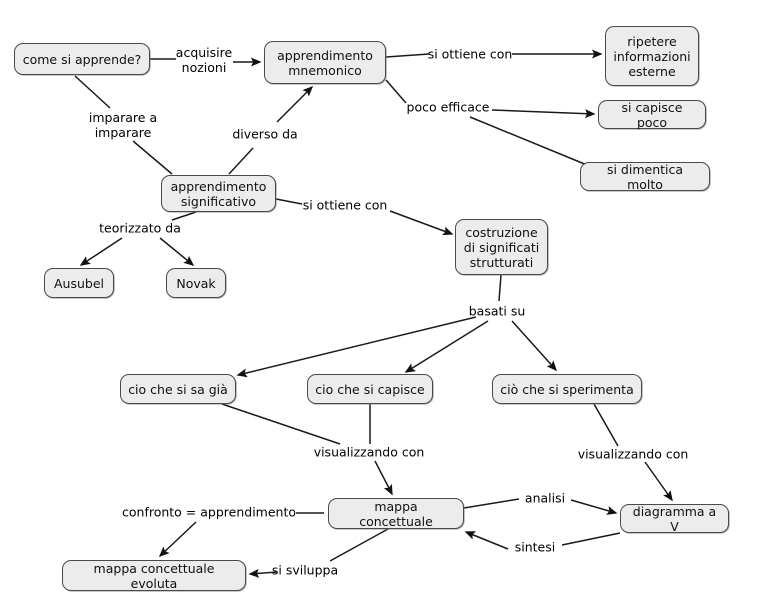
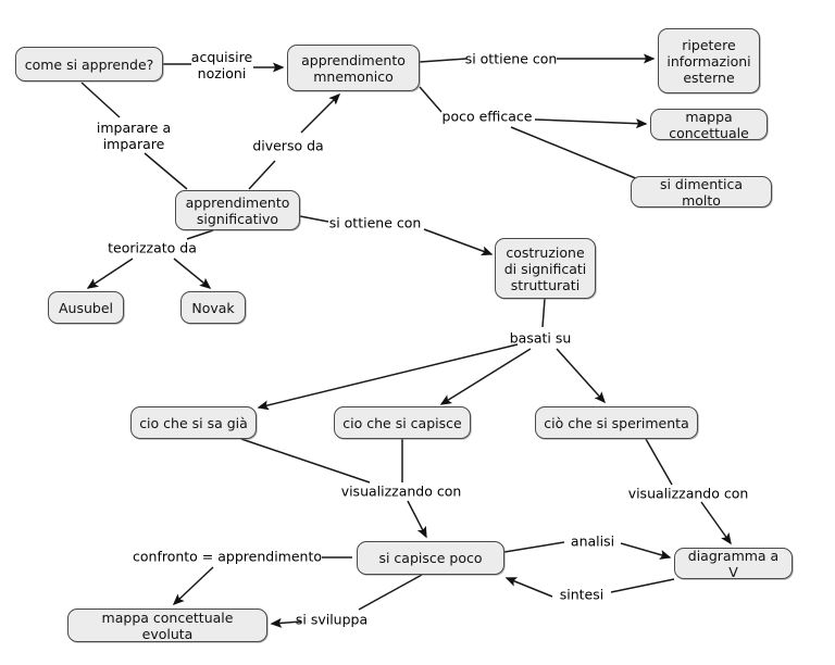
  come si apprende?
  apprendimento
  mnemonico
  ripetere
  informazioni
  esterne
- si capisce poco
+ mappa concettuale
  si dimentica molto
  apprendimento
  significativo
  Ausubel
  Novak
  costruzione
  di significati
  strutturati
  cio che si sa già
  cio che si capisce
  ciò che si sperimenta
- mappa concettuale
+ si capisce poco
  diagramma a V
  mappa concettuale evoluta
  acquisire
  nozioni
  imparare a
  imparare
  diverso da
  si ottiene con
  poco efficace
  teorizzato da
  si ottiene con
  basati su
  visualizzando con
  visualizzando con
  confronto = apprendimento
  analisi
  sintesi
  si sviluppa
